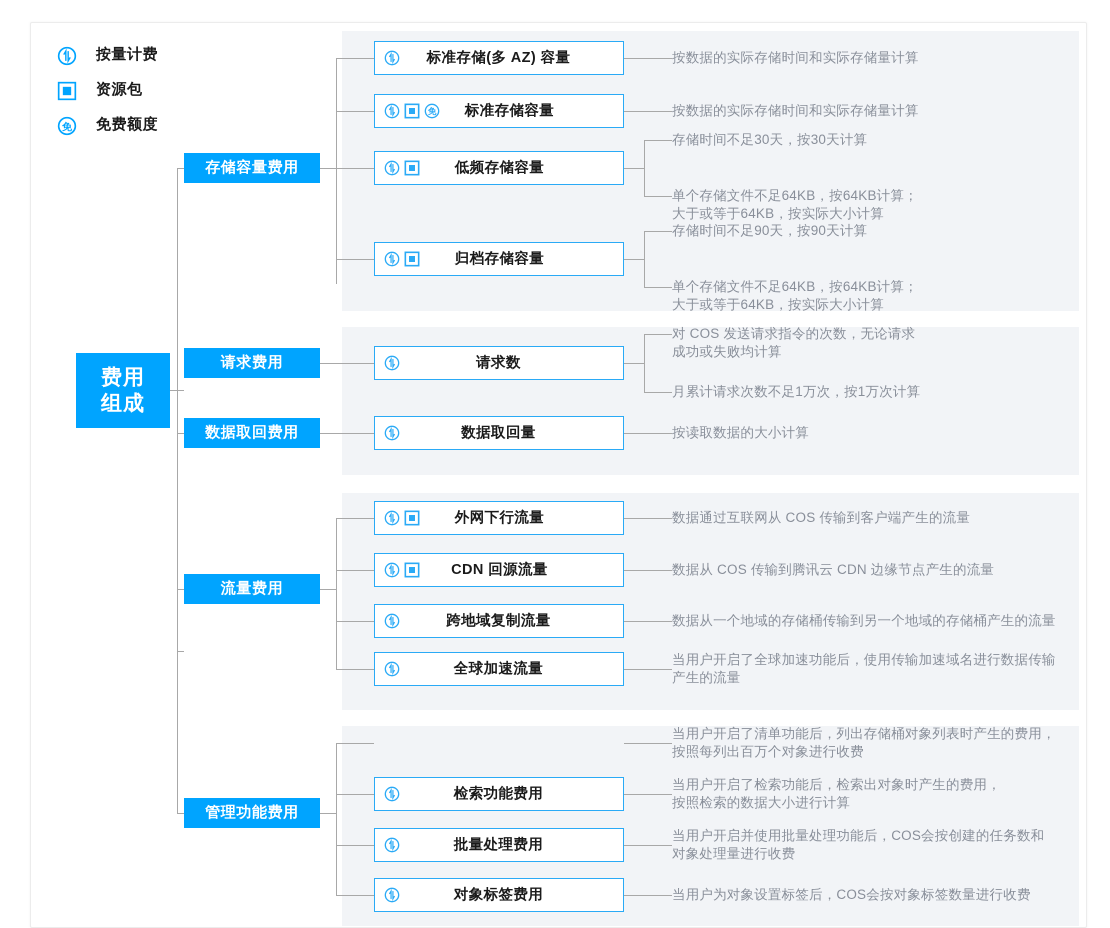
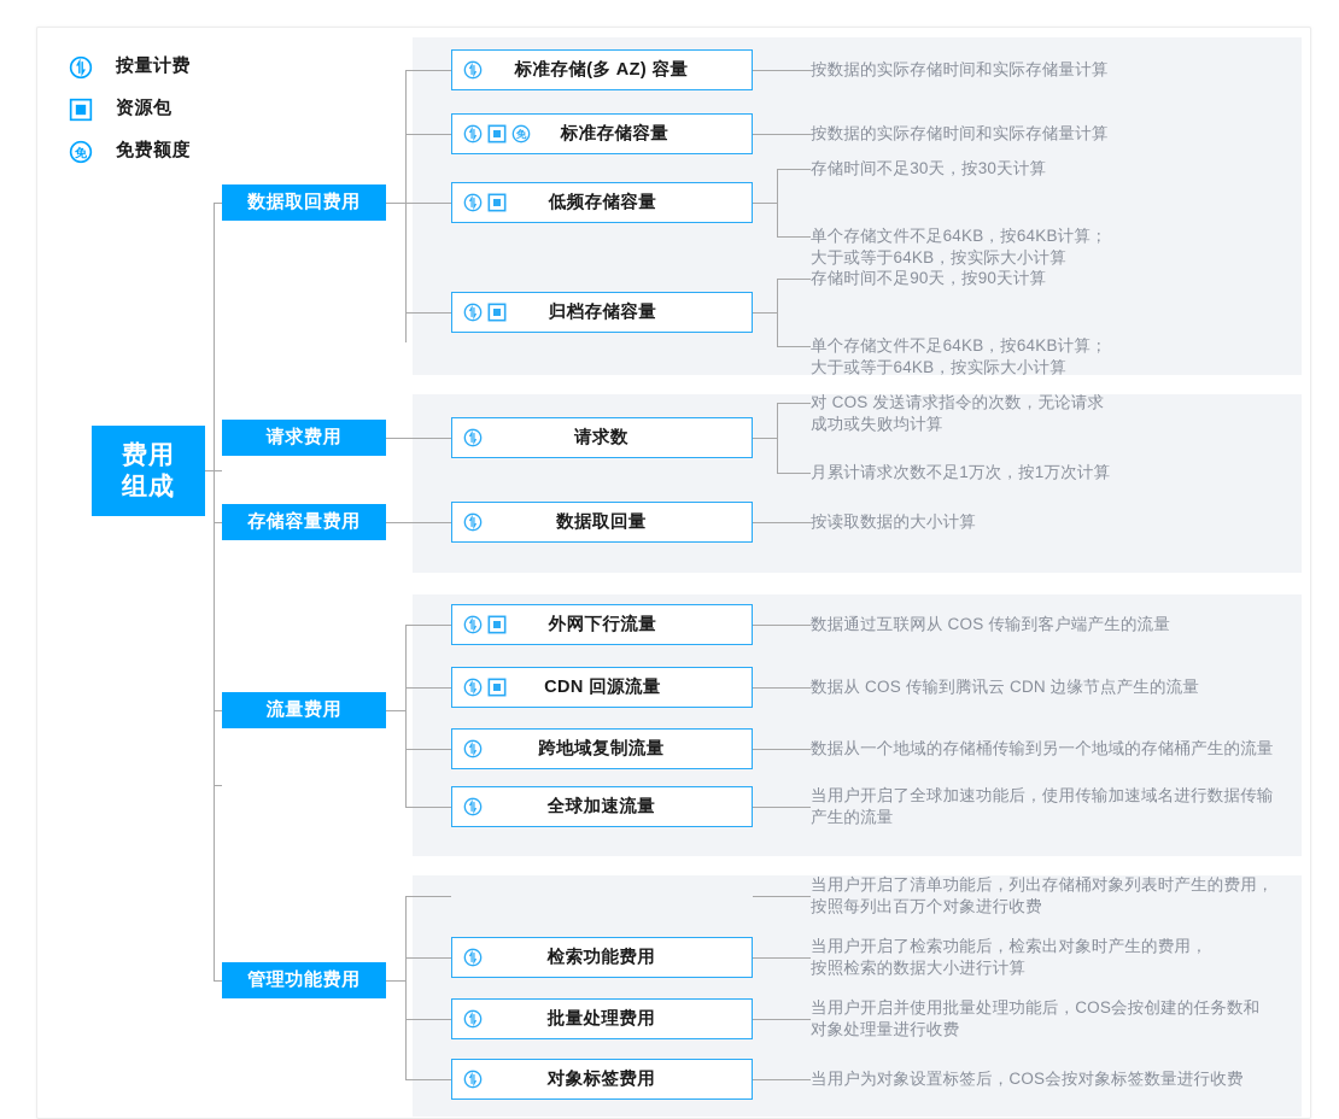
  按量计费
  资源包
  免
  免费额度
  费用
  组成
- 存储容量费用
+ 数据取回费用
  标准存储(多 AZ) 容量
  按数据的实际存储时间和实际存储量计算
  免
  标准存储容量
  按数据的实际存储时间和实际存储量计算
  低频存储容量
  存储时间不足30天，按30天计算
  单个存储文件不足64KB，按64KB计算；
  大于或等于64KB，按实际大小计算
  归档存储容量
  存储时间不足90天，按90天计算
  单个存储文件不足64KB，按64KB计算；
  大于或等于64KB，按实际大小计算
  请求费用
  请求数
  对 COS 发送请求指令的次数，无论请求
  成功或失败均计算
  月累计请求次数不足1万次，按1万次计算
- 数据取回费用
+ 存储容量费用
  数据取回量
  按读取数据的大小计算
  流量费用
  外网下行流量
  数据通过互联网从 COS 传输到客户端产生的流量
  CDN 回源流量
  数据从 COS 传输到腾讯云 CDN 边缘节点产生的流量
  跨地域复制流量
  数据从一个地域的存储桶传输到另一个地域的存储桶产生的流量
  全球加速流量
  当用户开启了全球加速功能后，使用传输加速域名进行数据传输
  产生的流量
  管理功能费用
  当用户开启了清单功能后，列出存储桶对象列表时产生的费用，
  按照每列出百万个对象进行收费
  检索功能费用
  当用户开启了检索功能后，检索出对象时产生的费用，
  按照检索的数据大小进行计算
  批量处理费用
  当用户开启并使用批量处理功能后，COS会按创建的任务数和
  对象处理量进行收费
  对象标签费用
  当用户为对象设置标签后，COS会按对象标签数量进行收费
